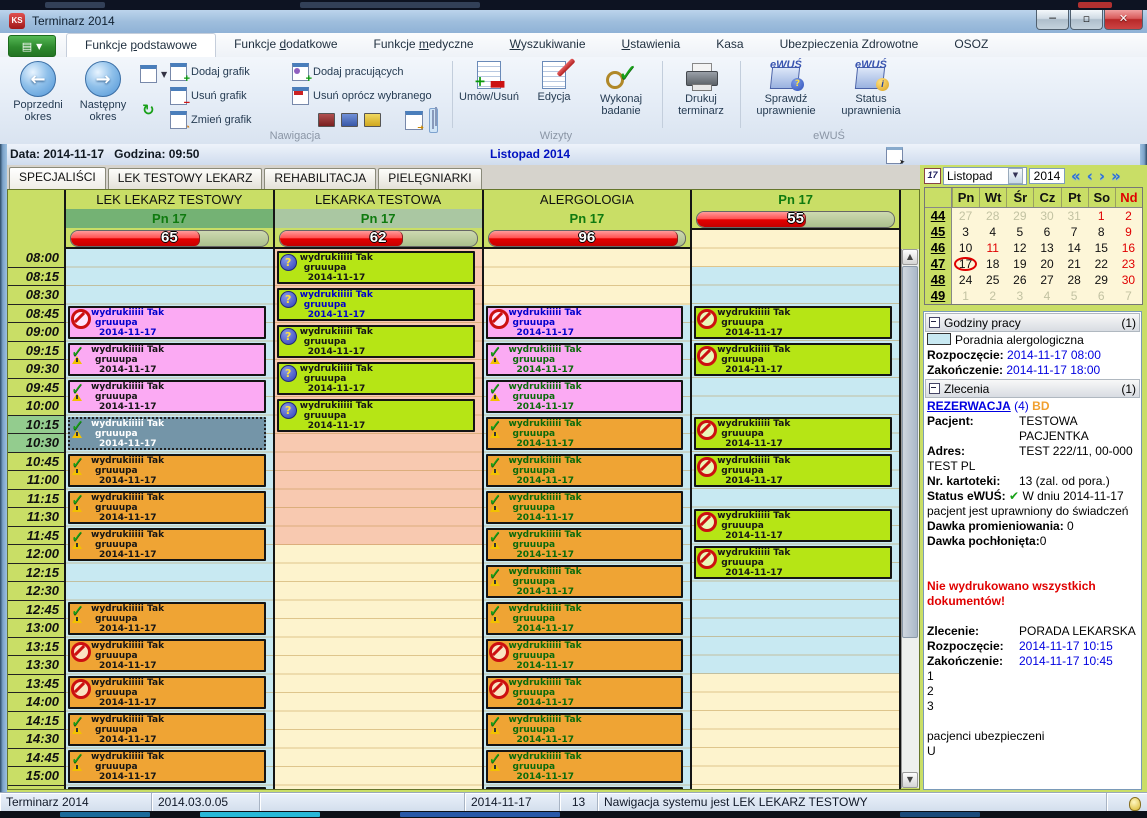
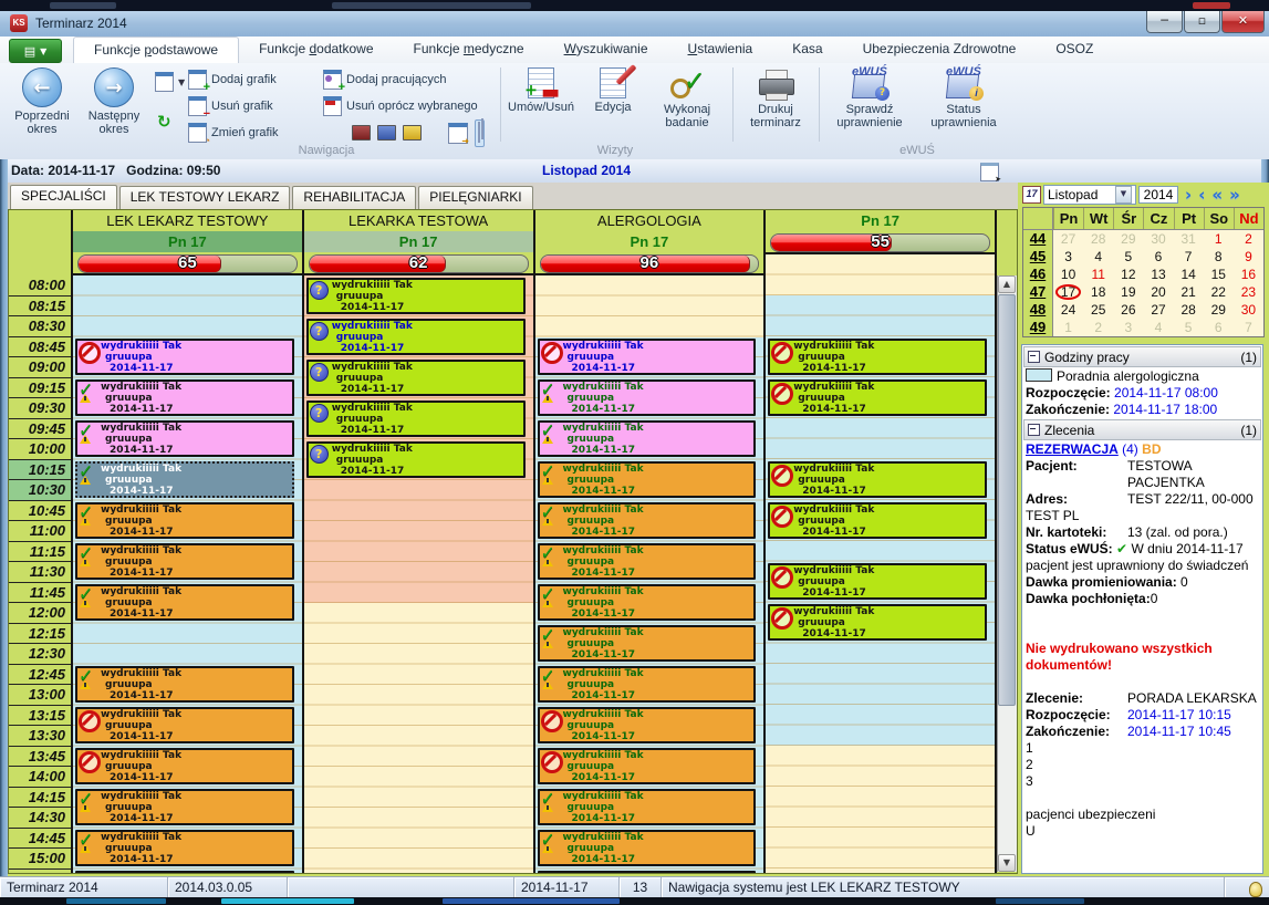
  KS
  Terminarz 2014
  ─
  ▫
  ✕
  ▤
  ▼
  Funkcje podstawowe
  Funkcje dodatkowe
  Funkcje medyczne
  Wyszukiwanie
  Ustawienia
  Kasa
  Ubezpieczenia Zdrowotne
  OSOZ
  ←
  Poprzedni okres
  →
  Następny okres
  ▼
  ↻
  Dodaj grafik
  Usuń grafik
  Zmień grafik
  Dodaj pracujących
  Usuń oprócz wybranego
  Nawigacja
  ＋
  ▬
  Umów/Usuń
  Edycja
  ✓
  Wykonaj badanie
  Wizyty
  Drukuj terminarz
  eWUŚ
  ?
  Sprawdź uprawnienie
  eWUŚ
  i
  Status uprawnienia
  eWUŚ
  Data: 2014-11-17 Godzina: 09:50
  Listopad 2014
  SPECJALIŚCI
  LEK TESTOWY LEKARZ
  REHABILITACJA
  PIELĘGNIARKI
  08:00
  08:15
  08:30
  08:45
  09:00
  09:15
  09:30
  09:45
  10:00
  10:15
  10:30
  10:45
  11:00
  11:15
  11:30
  11:45
  12:00
  12:15
  12:30
  12:45
  13:00
  13:15
  13:30
  13:45
  14:00
  14:15
  14:30
  14:45
  15:00
  LEK LEKARZ TESTOWY
  Pn 17
  65
  wydrukiiiii Tak
  gruuupa
  2014-11-17
  ✓
  wydrukiiiii Tak
  gruuupa
  2014-11-17
  ✓
  wydrukiiiii Tak
  gruuupa
  2014-11-17
  ✓
  wydrukiiiii Tak
  gruuupa
  2014-11-17
  ✓
  wydrukiiiii Tak
  gruuupa
  2014-11-17
  ✓
  wydrukiiiii Tak
  gruuupa
  2014-11-17
  ✓
  wydrukiiiii Tak
  gruuupa
  2014-11-17
  ✓
  wydrukiiiii Tak
  gruuupa
  2014-11-17
  wydrukiiiii Tak
  gruuupa
  2014-11-17
  wydrukiiiii Tak
  gruuupa
  2014-11-17
  ✓
  wydrukiiiii Tak
  gruuupa
  2014-11-17
  ✓
  wydrukiiiii Tak
  gruuupa
  2014-11-17
  LEKARKA TESTOWA
  Pn 17
  62
  ?
  wydrukiiiii Tak
  gruuupa
  2014-11-17
  ?
  wydrukiiiii Tak
  gruuupa
  2014-11-17
  ?
  wydrukiiiii Tak
  gruuupa
  2014-11-17
  ?
  wydrukiiiii Tak
  gruuupa
  2014-11-17
  ?
  wydrukiiiii Tak
  gruuupa
  2014-11-17
  ALERGOLOGIA
  Pn 17
  96
  wydrukiiiii Tak
  gruuupa
  2014-11-17
  ✓
  wydrukiiiii Tak
  gruuupa
  2014-11-17
  ✓
  wydrukiiiii Tak
  gruuupa
  2014-11-17
  ✓
  wydrukiiiii Tak
  gruuupa
  2014-11-17
  ✓
  wydrukiiiii Tak
  gruuupa
  2014-11-17
  ✓
  wydrukiiiii Tak
  gruuupa
  2014-11-17
  ✓
  wydrukiiiii Tak
  gruuupa
  2014-11-17
  ✓
  wydrukiiiii Tak
  gruuupa
  2014-11-17
  ✓
  wydrukiiiii Tak
  gruuupa
  2014-11-17
  wydrukiiiii Tak
  gruuupa
  2014-11-17
  wydrukiiiii Tak
  gruuupa
  2014-11-17
  ✓
  wydrukiiiii Tak
  gruuupa
  2014-11-17
  ✓
  wydrukiiiii Tak
  gruuupa
  2014-11-17
  Pn 17
  55
  wydrukiiiii Tak
  gruuupa
  2014-11-17
  wydrukiiiii Tak
  gruuupa
  2014-11-17
  wydrukiiiii Tak
  gruuupa
  2014-11-17
  wydrukiiiii Tak
  gruuupa
  2014-11-17
  wydrukiiiii Tak
  gruuupa
  2014-11-17
  wydrukiiiii Tak
  gruuupa
  2014-11-17
  ▲
  ▼
  17
  Listopad
  ▼
  2014
- «
+ ›
  ‹
- ›
+ «
  »
  Pn
  Wt
  Śr
  Cz
  Pt
  So
  Nd
  44
  27
  28
  29
  30
  31
  1
  2
  45
  3
  4
  5
  6
  7
  8
  9
  46
  10
  11
  12
  13
  14
  15
  16
  47
  17
  18
  19
  20
  21
  22
  23
  48
  24
  25
  26
  27
  28
  29
  30
  49
  1
  2
  3
  4
  5
  6
  7
  Godziny pracy
  (1)
  Poradnia alergologiczna
  Rozpoczęcie: 2014-11-17 08:00
  Zakończenie: 2014-11-17 18:00
  Zlecenia
  (1)
  REZERWACJA (4) BD
  Pacjent:
  TESTOWA PACJENTKA
  Adres:
  TEST 222/11, 00-000
  TEST PL
  Nr. kartoteki:
  13 (zal. od pora.)
  Status eWUŚ: ✔ W dniu 2014-11-17 pacjent jest uprawniony do świadczeń
  Dawka promieniowania: 0
  Dawka pochłonięta:0
  Nie wydrukowano wszystkich dokumentów!
  Zlecenie:
  PORADA LEKARSKA
  Rozpoczęcie:
  2014-11-17 10:15
  Zakończenie:
  2014-11-17 10:45
  1
  2
  3
  pacjenci ubezpieczeni
  U
  Terminarz 2014
  2014.03.0.05
  2014-11-17
  13
  Nawigacja systemu jest LEK LEKARZ TESTOWY
